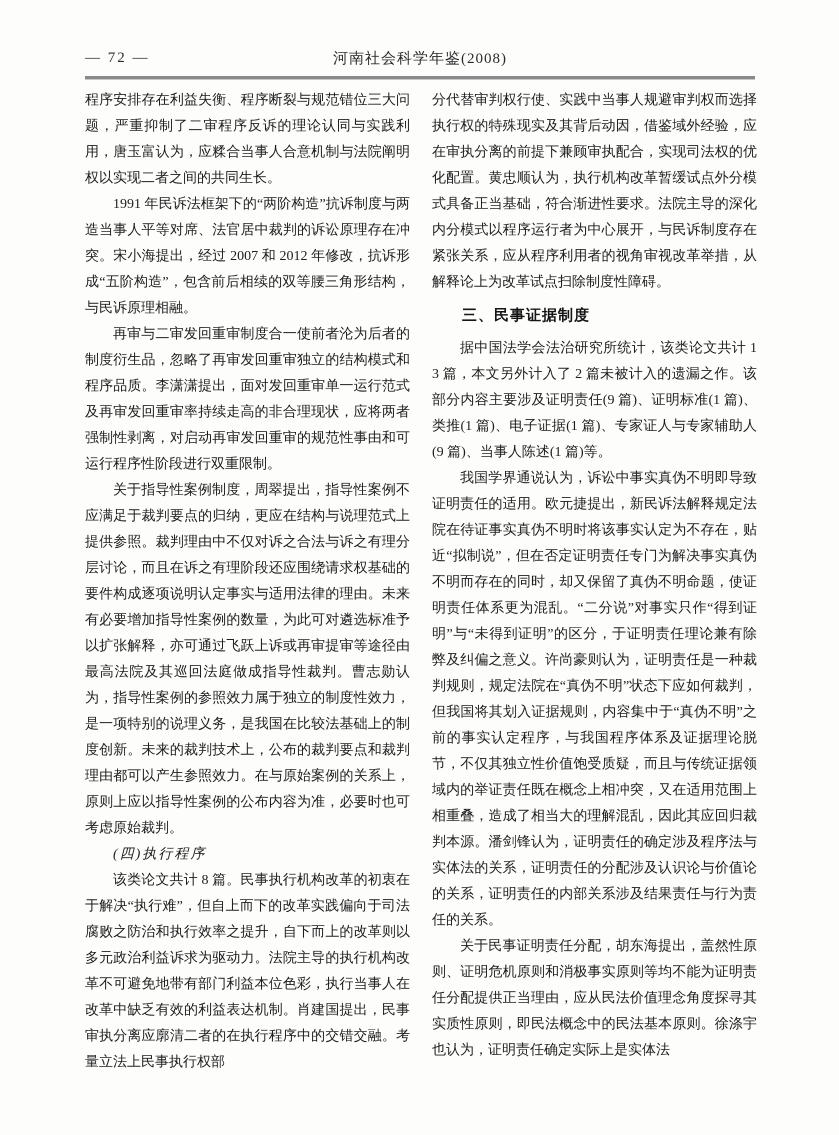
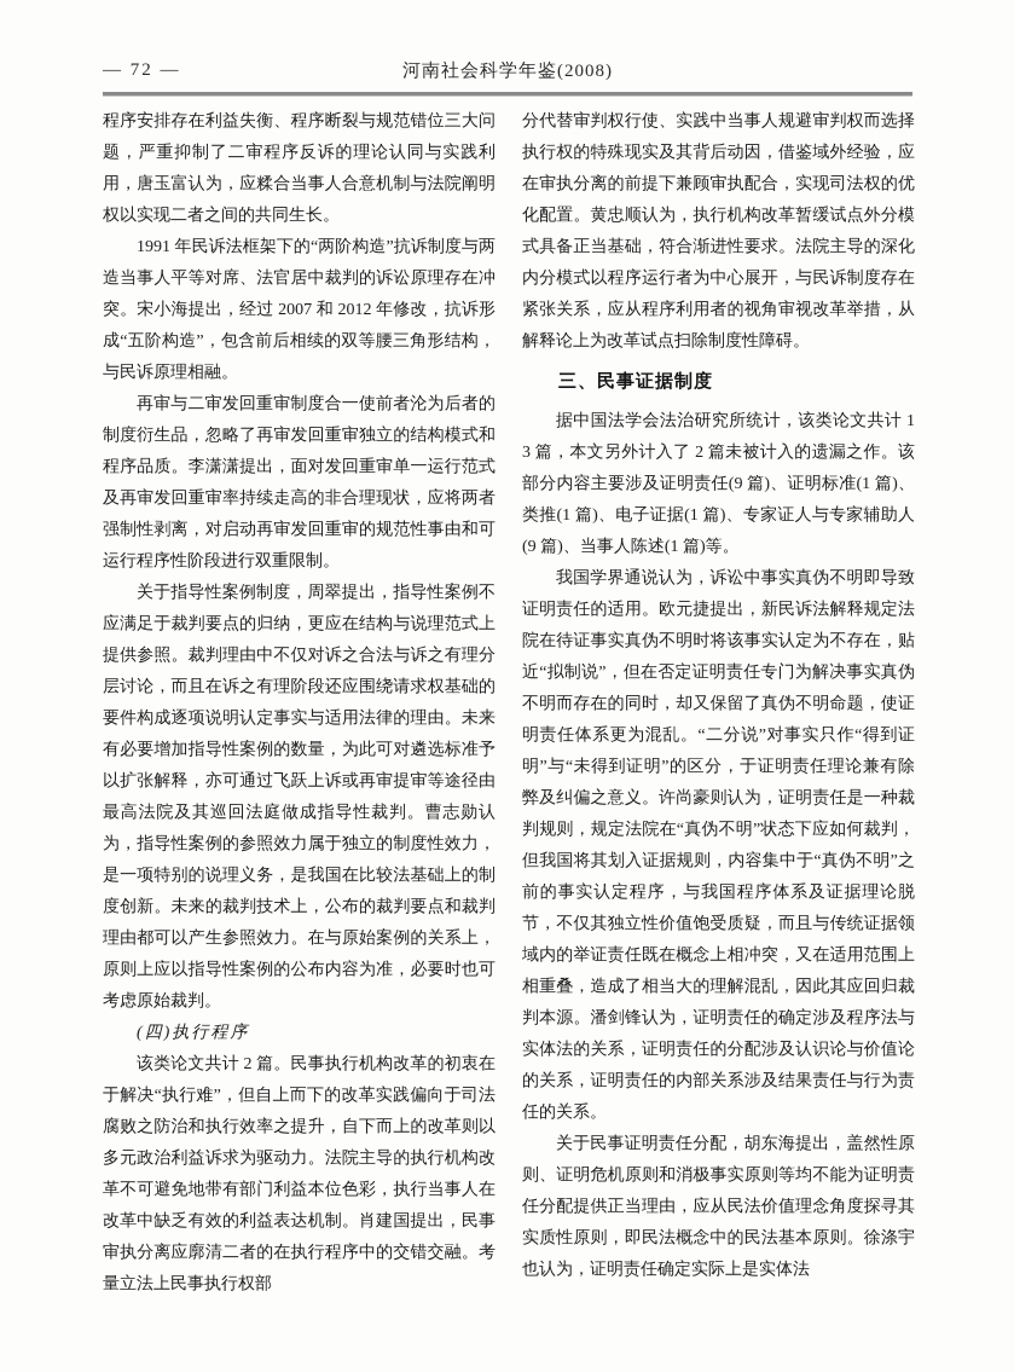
  — 72 —
  河南社会科学年鉴(2008)
  程序安排存在利益失衡、程序断裂与规范错位三大问题，严重抑制了二审程序反诉的理论认同与实践利用，唐玉富认为，应糅合当事人合意机制与法院阐明权以实现二者之间的共同生长。
  1991 年民诉法框架下的“两阶构造”抗诉制度与两造当事人平等对席、法官居中裁判的诉讼原理存在冲突。宋小海提出，经过 2007 和 2012 年修改，抗诉形成“五阶构造”，包含前后相续的双等腰三角形结构，与民诉原理相融。
  再审与二审发回重审制度合一使前者沦为后者的制度衍生品，忽略了再审发回重审独立的结构模式和程序品质。李潇潇提出，面对发回重审单一运行范式及再审发回重审率持续走高的非合理现状，应将两者强制性剥离，对启动再审发回重审的规范性事由和可运行程序性阶段进行双重限制。
  关于指导性案例制度，周翠提出，指导性案例不应满足于裁判要点的归纳，更应在结构与说理范式上提供参照。裁判理由中不仅对诉之合法与诉之有理分层讨论，而且在诉之有理阶段还应围绕请求权基础的要件构成逐项说明认定事实与适用法律的理由。未来有必要增加指导性案例的数量，为此可对遴选标准予以扩张解释，亦可通过飞跃上诉或再审提审等途径由最高法院及其巡回法庭做成指导性裁判。曹志勋认为，指导性案例的参照效力属于独立的制度性效力，是一项特别的说理义务，是我国在比较法基础上的制度创新。未来的裁判技术上，公布的裁判要点和裁判理由都可以产生参照效力。在与原始案例的关系上，原则上应以指导性案例的公布内容为准，必要时也可考虑原始裁判。
  (四)执行程序
- 该类论文共计 8 篇。民事执行机构改革的初衷在于解决“执行难”，但自上而下的改革实践偏向于司法腐败之防治和执行效率之提升，自下而上的改革则以多元政治利益诉求为驱动力。法院主导的执行机构改革不可避免地带有部门利益本位色彩，执行当事人在改革中缺乏有效的利益表达机制。肖建国提出，民事审执分离应廓清二者的在执行程序中的交错交融。考量立法上民事执行权部
+ 该类论文共计 2 篇。民事执行机构改革的初衷在于解决“执行难”，但自上而下的改革实践偏向于司法腐败之防治和执行效率之提升，自下而上的改革则以多元政治利益诉求为驱动力。法院主导的执行机构改革不可避免地带有部门利益本位色彩，执行当事人在改革中缺乏有效的利益表达机制。肖建国提出，民事审执分离应廓清二者的在执行程序中的交错交融。考量立法上民事执行权部
  分代替审判权行使、实践中当事人规避审判权而选择执行权的特殊现实及其背后动因，借鉴域外经验，应在审执分离的前提下兼顾审执配合，实现司法权的优化配置。黄忠顺认为，执行机构改革暂缓试点外分模式具备正当基础，符合渐进性要求。法院主导的深化内分模式以程序运行者为中心展开，与民诉制度存在紧张关系，应从程序利用者的视角审视改革举措，从解释论上为改革试点扫除制度性障碍。
  三、民事证据制度
  据中国法学会法治研究所统计，该类论文共计 13 篇，本文另外计入了 2 篇未被计入的遗漏之作。该部分内容主要涉及证明责任(9 篇)、证明标准(1 篇)、类推(1 篇)、电子证据(1 篇)、专家证人与专家辅助人(9 篇)、当事人陈述(1 篇)等。
  我国学界通说认为，诉讼中事实真伪不明即导致证明责任的适用。欧元捷提出，新民诉法解释规定法院在待证事实真伪不明时将该事实认定为不存在，贴近“拟制说”，但在否定证明责任专门为解决事实真伪不明而存在的同时，却又保留了真伪不明命题，使证明责任体系更为混乱。“二分说”对事实只作“得到证明”与“未得到证明”的区分，于证明责任理论兼有除弊及纠偏之意义。许尚豪则认为，证明责任是一种裁判规则，规定法院在“真伪不明”状态下应如何裁判，但我国将其划入证据规则，内容集中于“真伪不明”之前的事实认定程序，与我国程序体系及证据理论脱节，不仅其独立性价值饱受质疑，而且与传统证据领域内的举证责任既在概念上相冲突，又在适用范围上相重叠，造成了相当大的理解混乱，因此其应回归裁判本源。潘剑锋认为，证明责任的确定涉及程序法与实体法的关系，证明责任的分配涉及认识论与价值论的关系，证明责任的内部关系涉及结果责任与行为责任的关系。
  关于民事证明责任分配，胡东海提出，盖然性原则、证明危机原则和消极事实原则等均不能为证明责任分配提供正当理由，应从民法价值理念角度探寻其实质性原则，即民法概念中的民法基本原则。徐涤宇也认为，证明责任确定实际上是实体法
